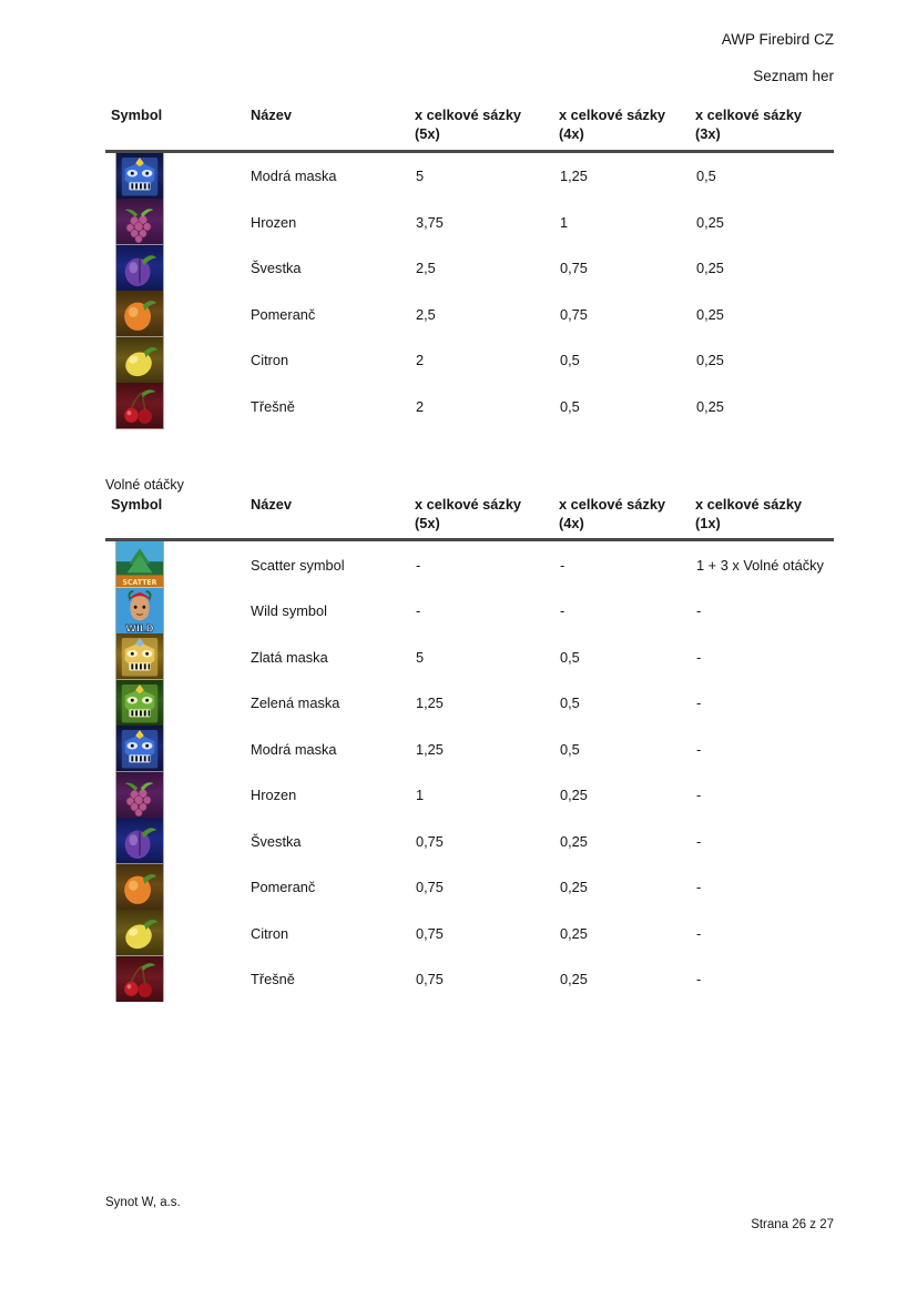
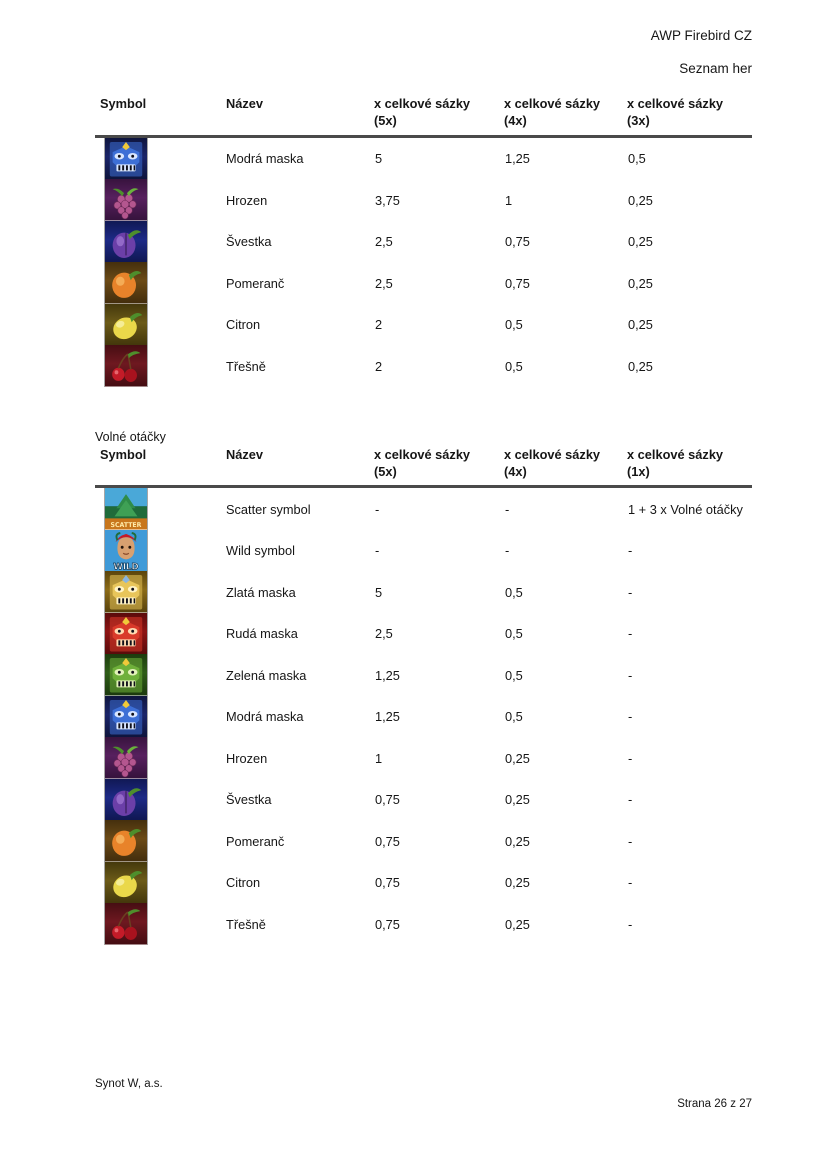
  AWP Firebird CZ
  Seznam her
  Symbol	Název	x celkové sázky (5x)	x celkové sázky (4x)	x celkové sázky (3x)
  	Modrá maska	5	1,25	0,5
  	Hrozen	3,75	1	0,25
  	Švestka	2,5	0,75	0,25
  	Pomeranč	2,5	0,75	0,25
  	Citron	2	0,5	0,25
  	Třešně	2	0,5	0,25
  Volné otáčky
  Symbol	Název	x celkové sázky (5x)	x celkové sázky (4x)	x celkové sázky (1x)
  SCATTER	Scatter symbol	-	-	1 + 3 x Volné otáčky
  WILD	Wild symbol	-	-	-
  	Zlatá maska	5	0,5	-
+ 	Rudá maska	2,5	0,5	-
  	Zelená maska	1,25	0,5	-
  	Modrá maska	1,25	0,5	-
  	Hrozen	1	0,25	-
  	Švestka	0,75	0,25	-
  	Pomeranč	0,75	0,25	-
  	Citron	0,75	0,25	-
  	Třešně	0,75	0,25	-
  Synot W, a.s.
  Strana 26 z 27
